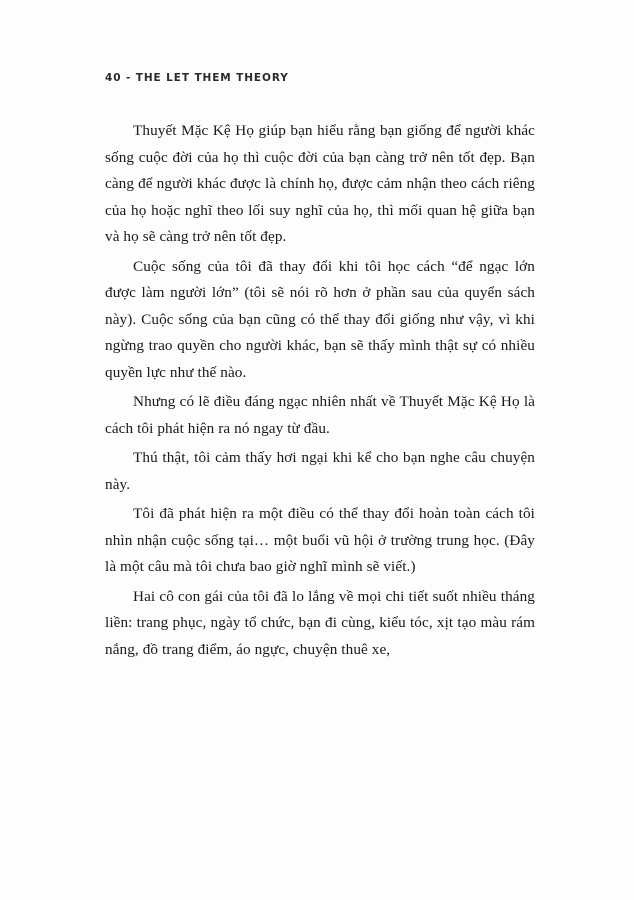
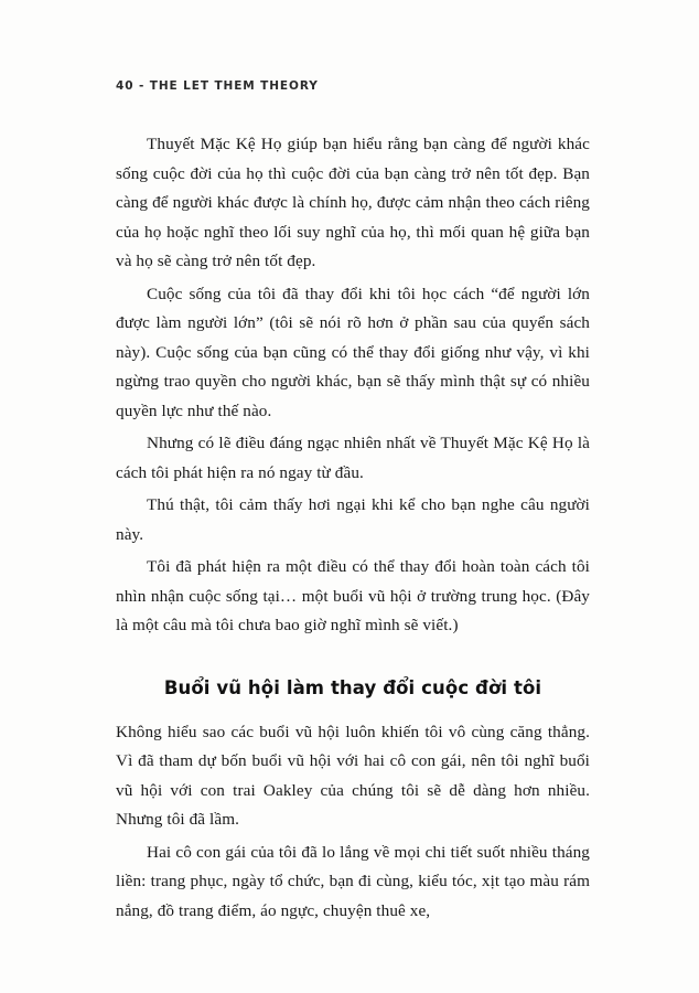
  40 - THE LET THEM THEORY
- Thuyết Mặc Kệ Họ giúp bạn hiểu rằng bạn giống để người khác sống cuộc đời của họ thì cuộc đời của bạn càng trở nên tốt đẹp. Bạn càng để người khác được là chính họ, được cảm nhận theo cách riêng của họ hoặc nghĩ theo lối suy nghĩ của họ, thì mối quan hệ giữa bạn và họ sẽ càng trở nên tốt đẹp.
+ Thuyết Mặc Kệ Họ giúp bạn hiểu rằng bạn càng để người khác sống cuộc đời của họ thì cuộc đời của bạn càng trở nên tốt đẹp. Bạn càng để người khác được là chính họ, được cảm nhận theo cách riêng của họ hoặc nghĩ theo lối suy nghĩ của họ, thì mối quan hệ giữa bạn và họ sẽ càng trở nên tốt đẹp.
- Cuộc sống của tôi đã thay đổi khi tôi học cách “để ngạc lớn được làm người lớn” (tôi sẽ nói rõ hơn ở phần sau của quyển sách này). Cuộc sống của bạn cũng có thể thay đổi giống như vậy, vì khi ngừng trao quyền cho người khác, bạn sẽ thấy mình thật sự có nhiều quyền lực như thế nào.
+ Cuộc sống của tôi đã thay đổi khi tôi học cách “để người lớn được làm người lớn” (tôi sẽ nói rõ hơn ở phần sau của quyển sách này). Cuộc sống của bạn cũng có thể thay đổi giống như vậy, vì khi ngừng trao quyền cho người khác, bạn sẽ thấy mình thật sự có nhiều quyền lực như thế nào.
  Nhưng có lẽ điều đáng ngạc nhiên nhất về Thuyết Mặc Kệ Họ là cách tôi phát hiện ra nó ngay từ đầu.
- Thú thật, tôi cảm thấy hơi ngại khi kể cho bạn nghe câu chuyện này.
+ Thú thật, tôi cảm thấy hơi ngại khi kể cho bạn nghe câu người này.
  Tôi đã phát hiện ra một điều có thể thay đổi hoàn toàn cách tôi nhìn nhận cuộc sống tại… một buổi vũ hội ở trường trung học. (Đây là một câu mà tôi chưa bao giờ nghĩ mình sẽ viết.)
+ Buổi vũ hội làm thay đổi cuộc đời tôi
+ Không hiểu sao các buổi vũ hội luôn khiến tôi vô cùng căng thẳng. Vì đã tham dự bốn buổi vũ hội với hai cô con gái, nên tôi nghĩ buổi vũ hội với con trai Oakley của chúng tôi sẽ dễ dàng hơn nhiều. Nhưng tôi đã lầm.
  Hai cô con gái của tôi đã lo lắng về mọi chi tiết suốt nhiều tháng liền: trang phục, ngày tổ chức, bạn đi cùng, kiểu tóc, xịt tạo màu rám nắng, đồ trang điểm, áo ngực, chuyện thuê xe,
